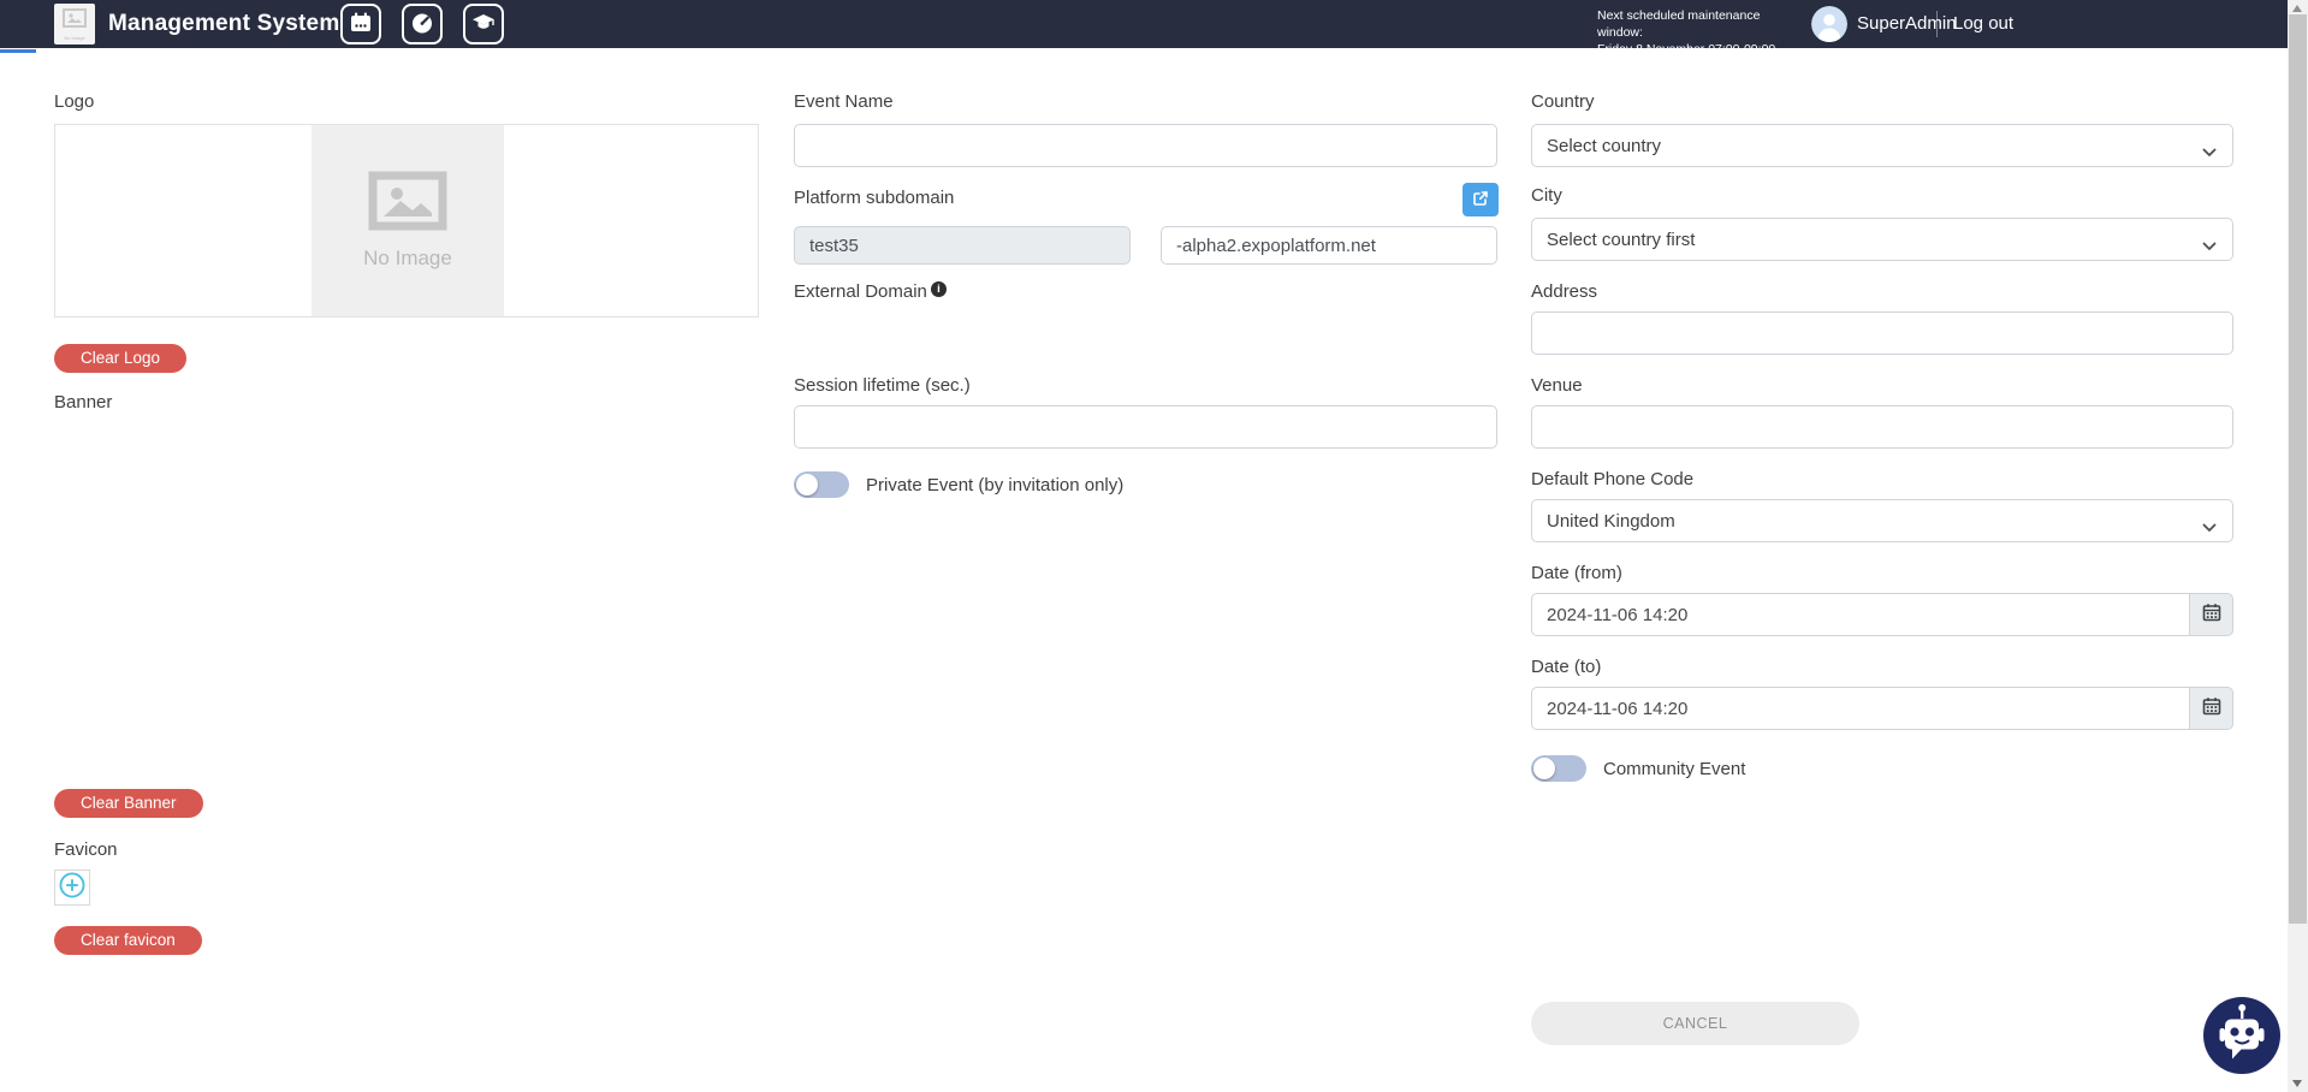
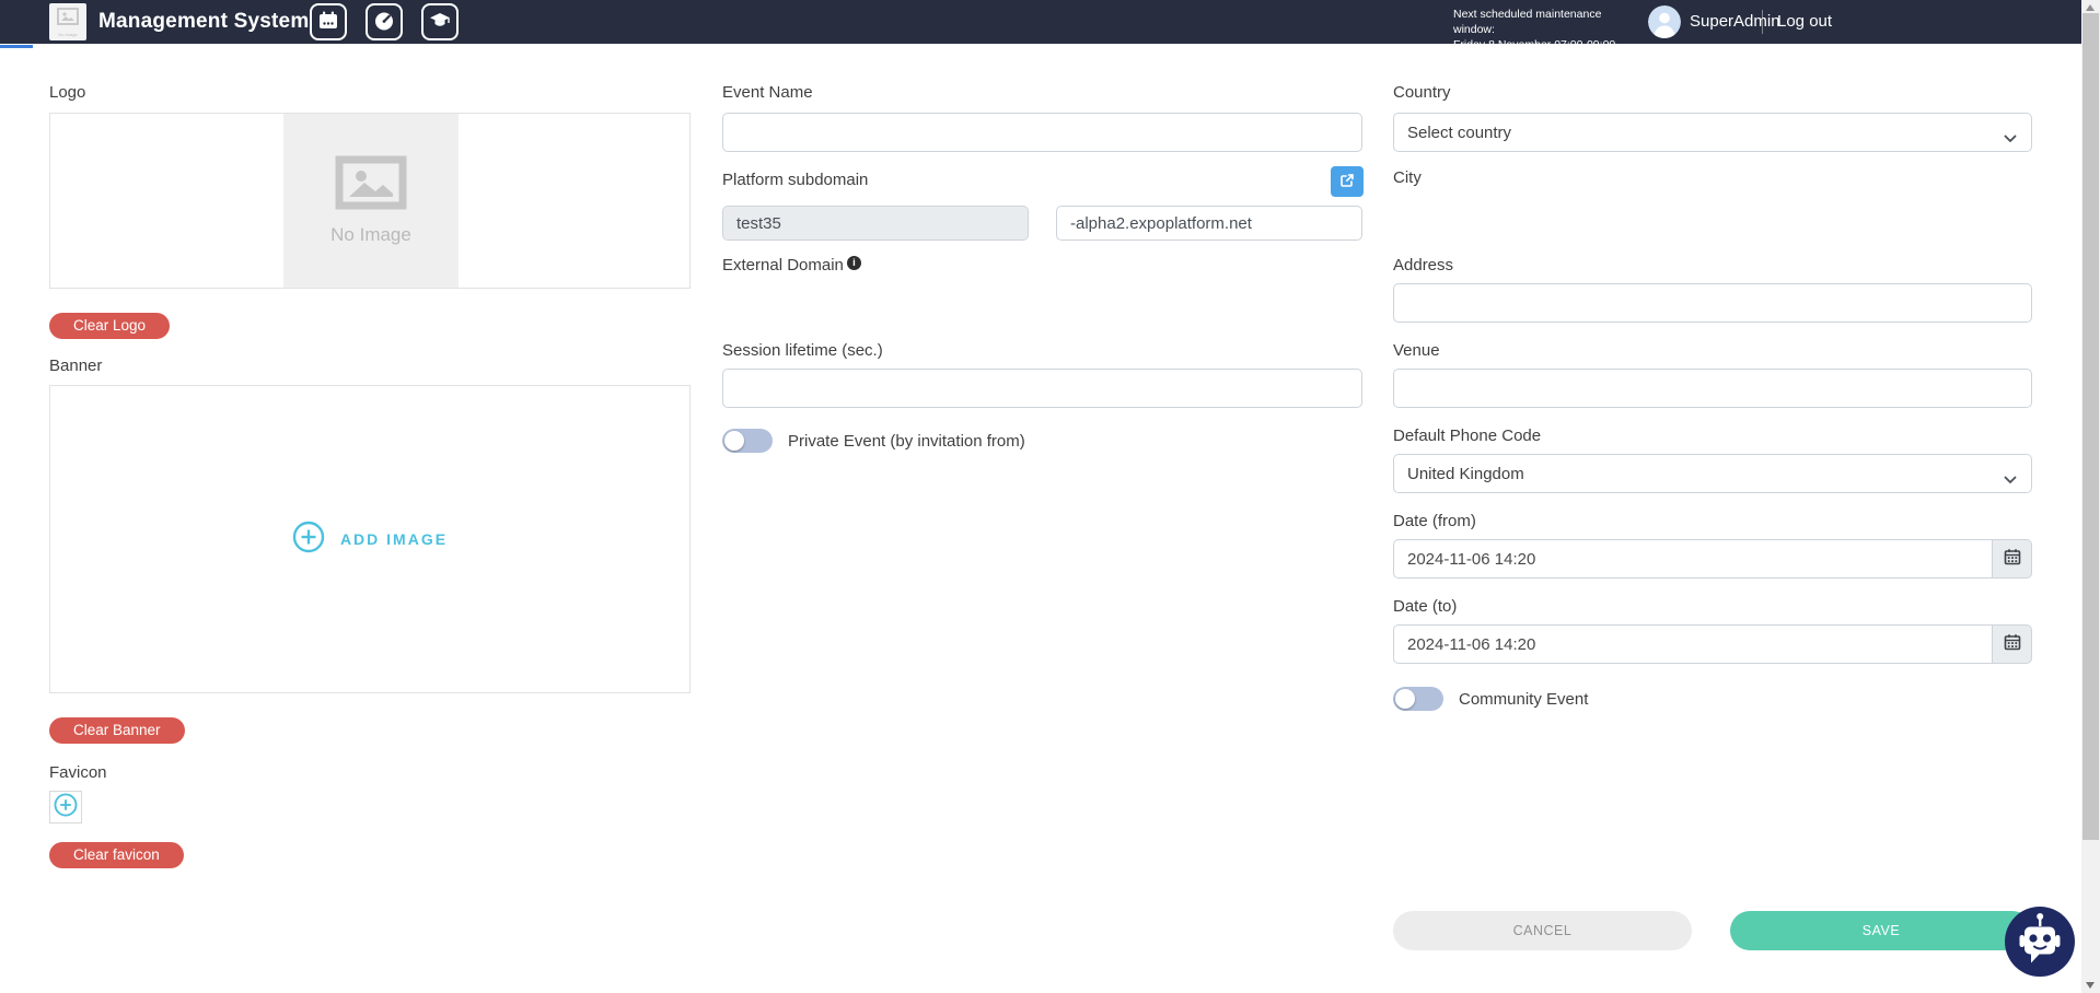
  Management System
  Next scheduled maintenance window:
  Friday 8 November 07:00-09:00
  SuperAdmin
  Log out
  Logo
  No Image
  Clear Logo
  Banner
+ ADD IMAGE
  Clear Banner
  Favicon
  Clear favicon
  Event Name
  Platform subdomain
  test35
  -alpha2.expoplatform.net
  External Domain i
  Session lifetime (sec.)
- Private Event (by invitation only)
+ Private Event (by invitation from)
  Country
  Select country
  City
- Select country first
  Address
  Venue
  Default Phone Code
  United Kingdom
  Date (from)
  2024-11-06 14:20
  Date (to)
  2024-11-06 14:20
  Community Event
  CANCEL
+ SAVE
